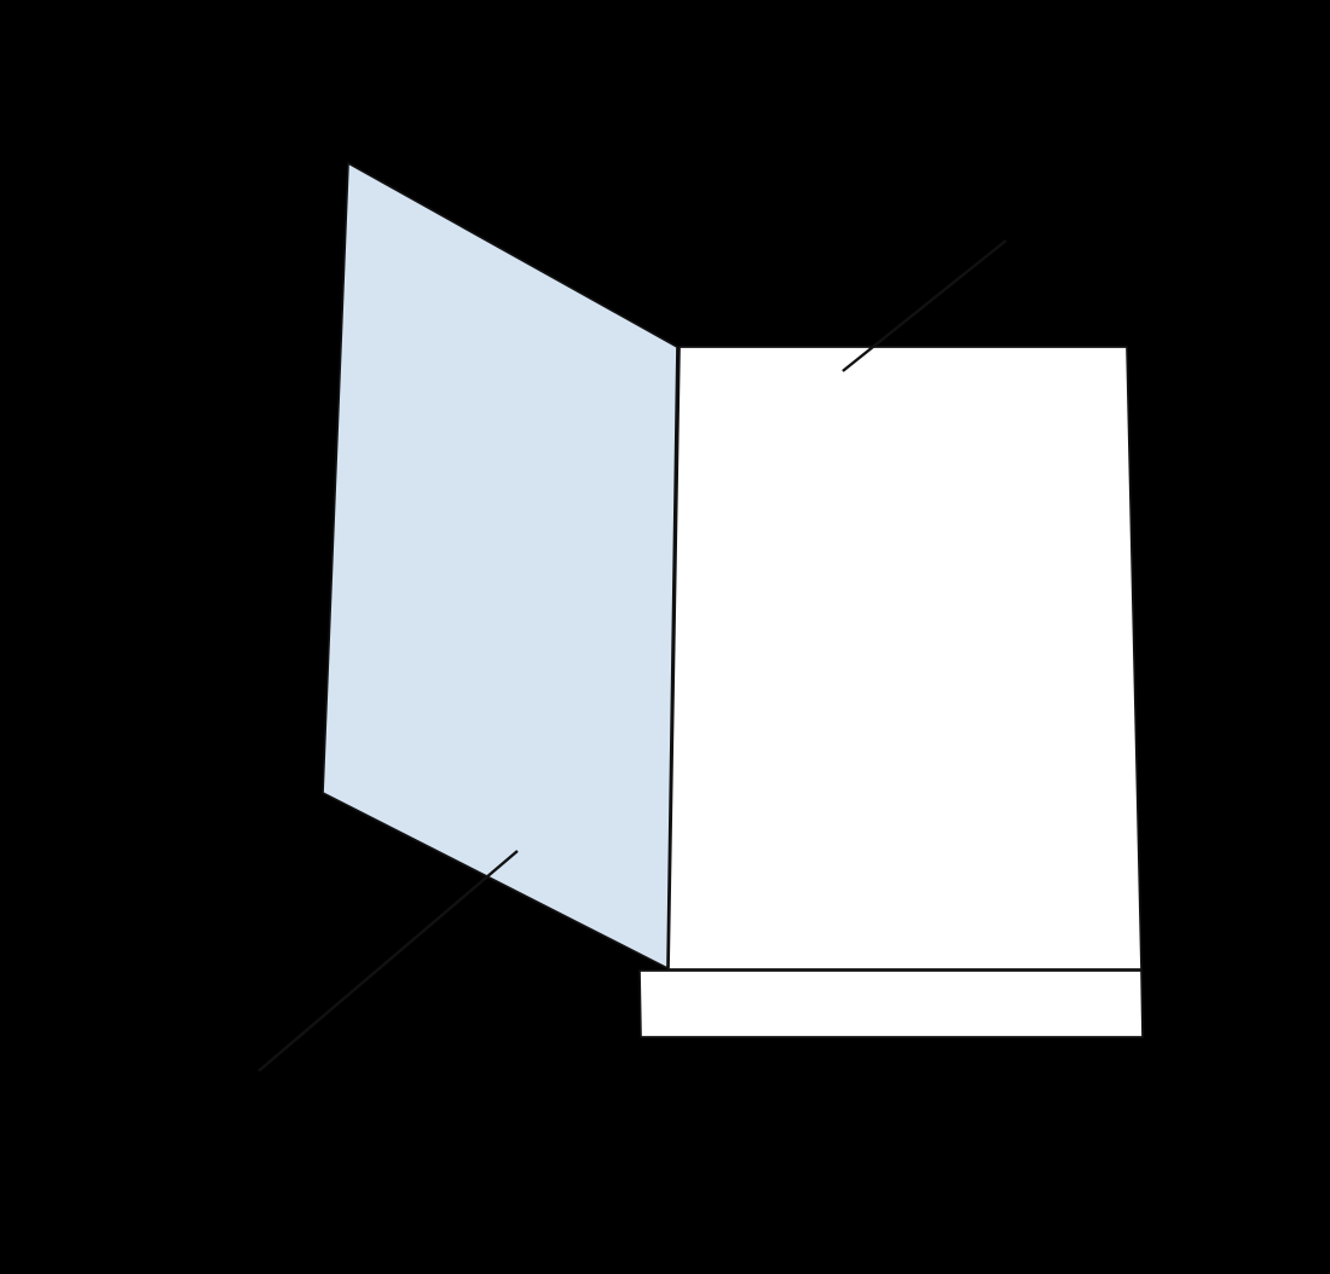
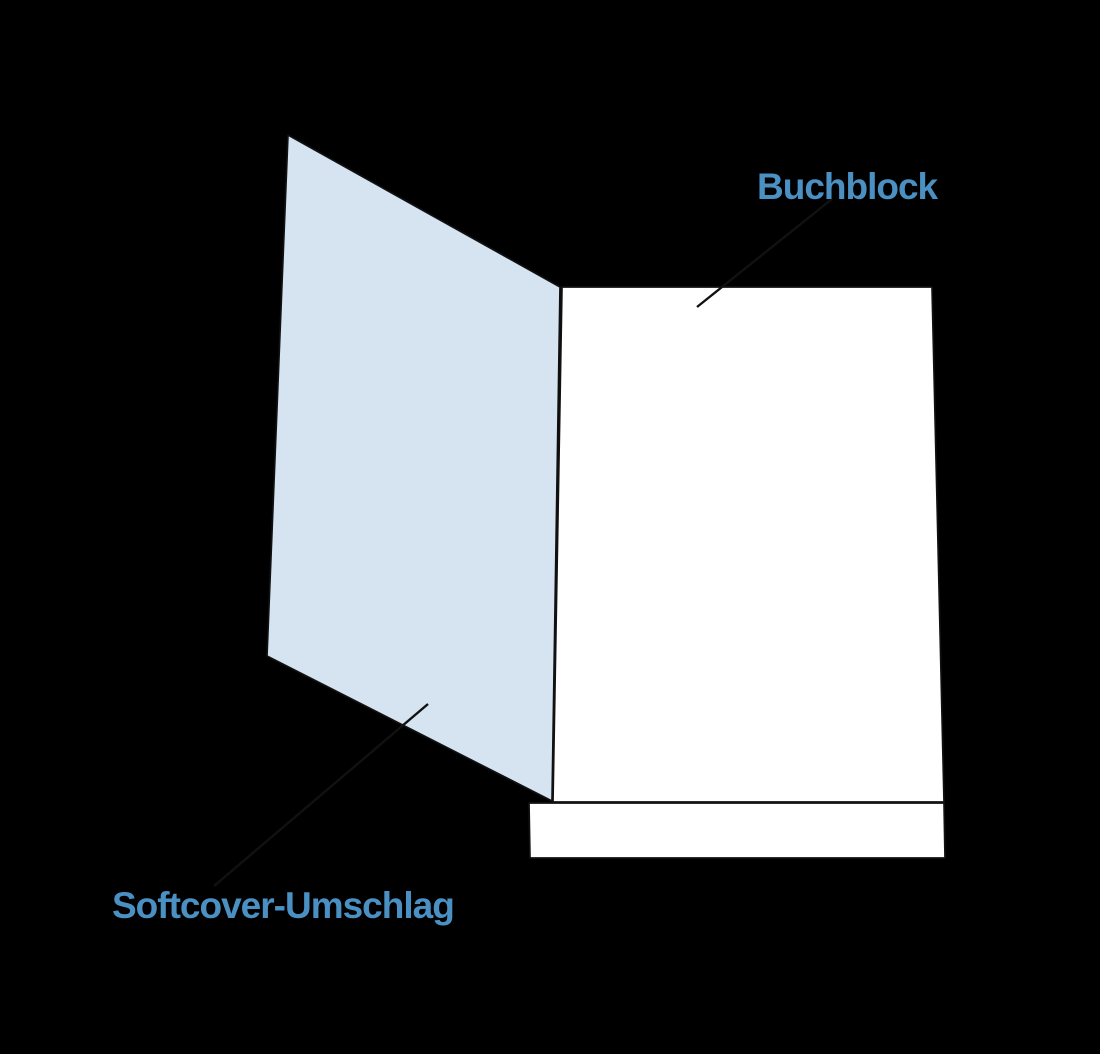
+ Buchblock
+ Softcover-Umschlag
